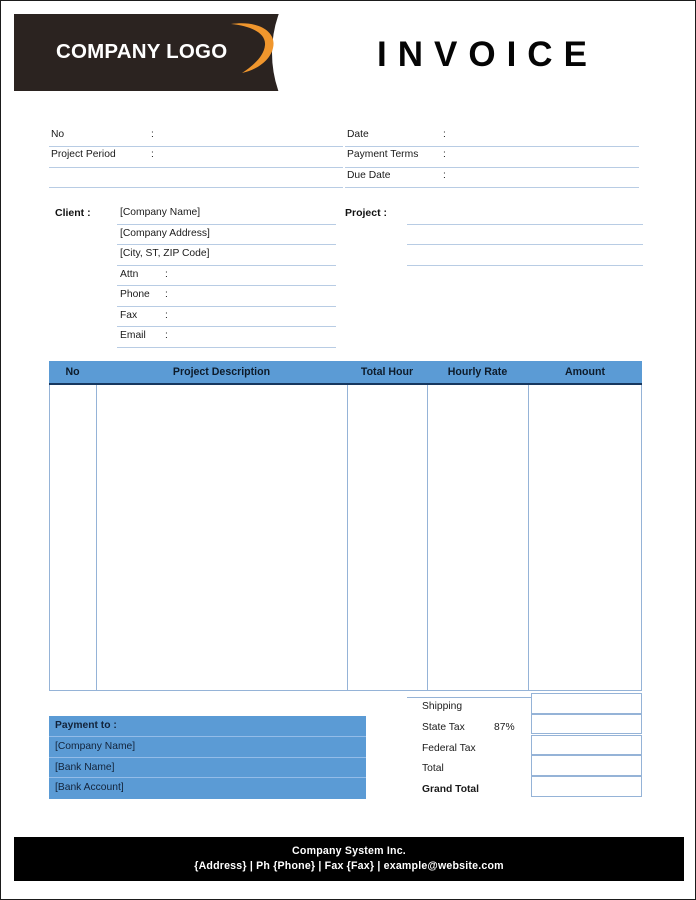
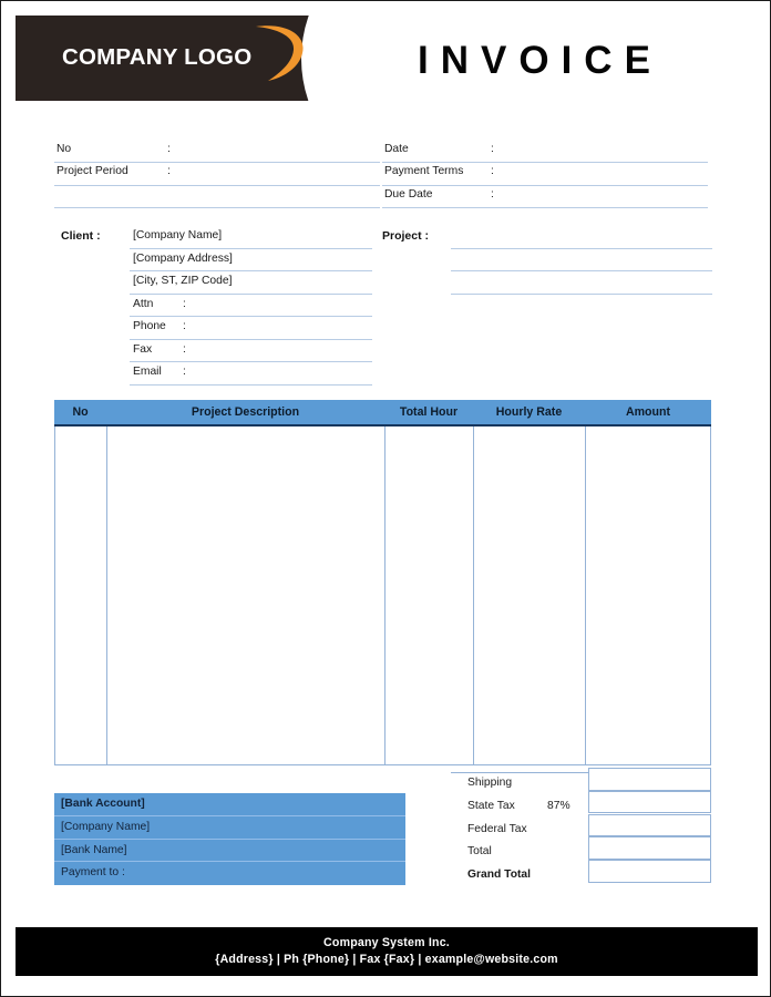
  COMPANY LOGO
  INVOICE
  No
  :
  Project Period
  :
  Date
  :
  Payment Terms
  :
  Due Date
  :
  Client :
  [Company Name]
  [Company Address]
  [City, ST, ZIP Code]
  Attn
  :
  Phone
  :
  Fax
  :
  Email
  :
  Project :
  No
  Project Description
  Total Hour
  Hourly Rate
  Amount
- Payment to :
+ [Bank Account]
  [Company Name]
  [Bank Name]
- [Bank Account]
+ Payment to :
  Shipping
  State Tax
  87%
  Federal Tax
  Total
  Grand Total
  Company System Inc.
  {Address} | Ph {Phone} | Fax {Fax} | example@website.com
